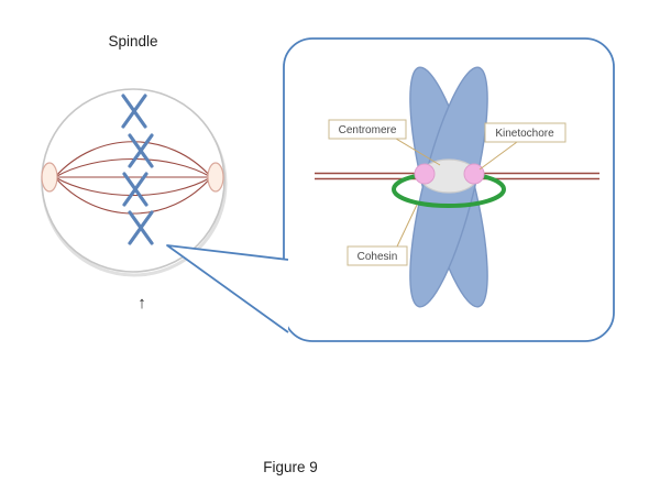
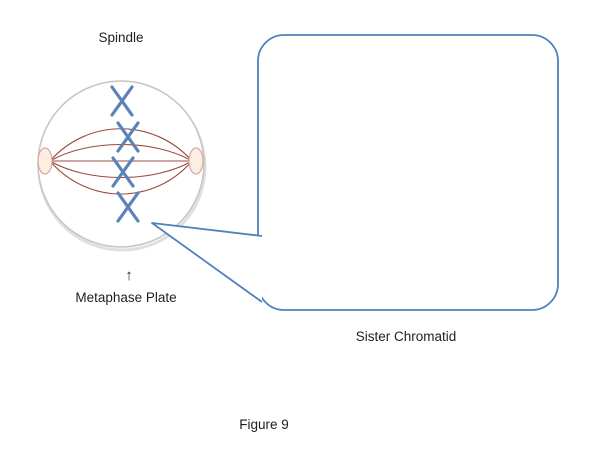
- Centromere
- Kinetochore
- Cohesin
  Spindle
  ↑
+ Metaphase Plate
+ Sister Chromatid
  Figure 9
